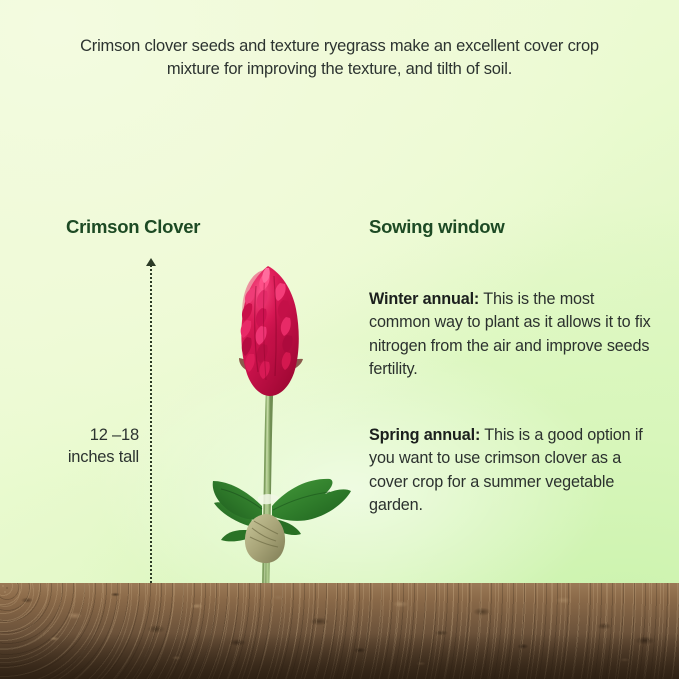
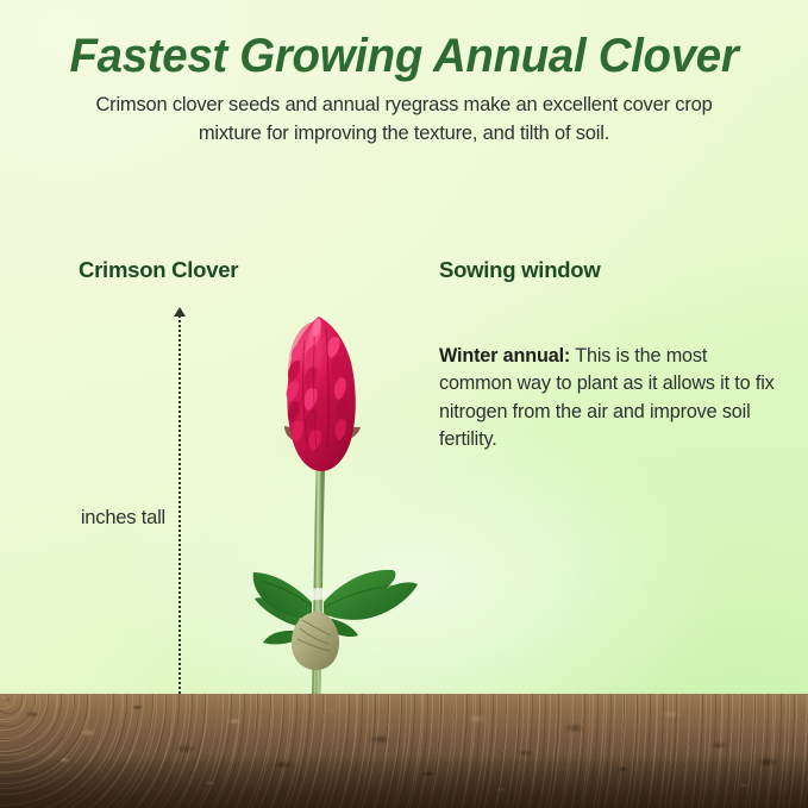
+ Fastest Growing Annual Clover
- Crimson clover seeds and texture ryegrass make an excellent cover crop mixture for improving the texture, and tilth of soil.
+ Crimson clover seeds and annual ryegrass make an excellent cover crop mixture for improving the texture, and tilth of soil.
  Crimson Clover
- 12 –18
  inches tall
  Sowing window
- Winter annual: This is the most common way to plant as it allows it to fix nitrogen from the air and improve seeds fertility.
+ Winter annual: This is the most common way to plant as it allows it to fix nitrogen from the air and improve soil fertility.
- Spring annual: This is a good option if you want to use crimson clover as a cover crop for a summer vegetable garden.
